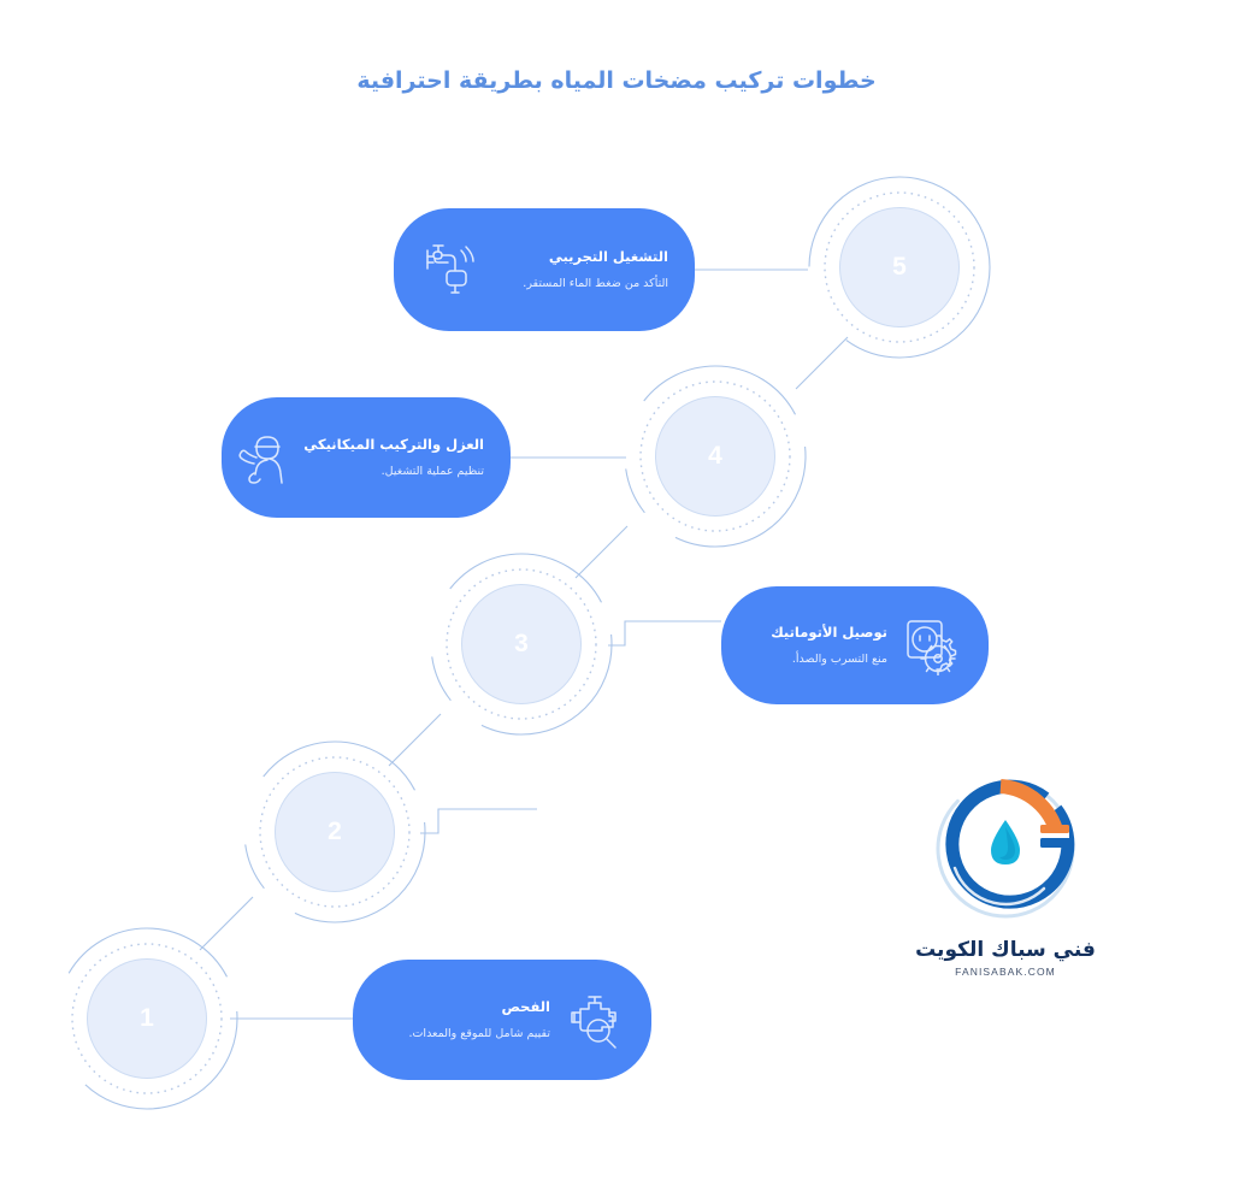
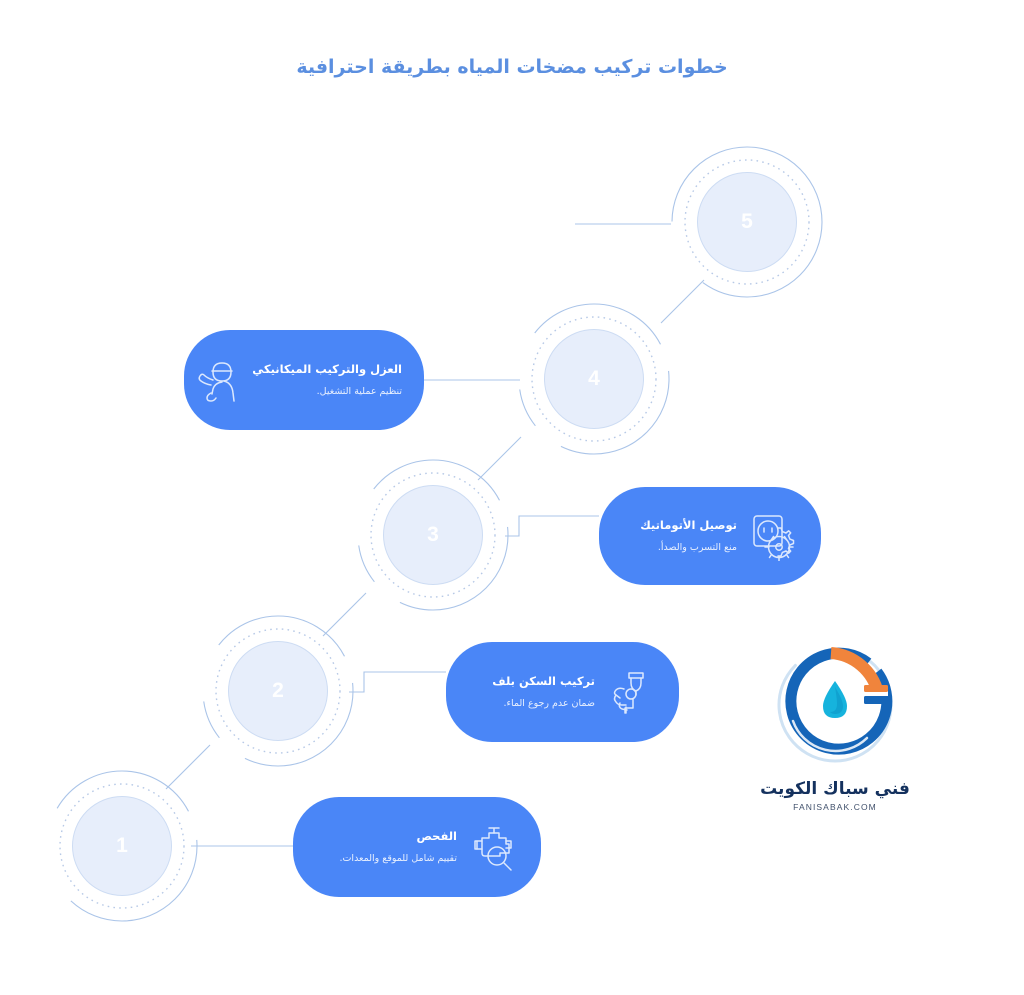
  خطوات تركيب مضخات المياه بطريقة احترافية
  5
- التشغيل التجريبي
- التأكد من ضغط الماء المستقر.
  4
  العزل والتركيب الميكانيكي
  تنظيم عملية التشغيل.
  3
  توصيل الأتوماتيك
  منع التسرب والصدأ.
  2
+ تركيب السكن بلف
+ ضمان عدم رجوع الماء.
  1
  الفحص
  تقييم شامل للموقع والمعدات.
  فني سباك الكويت
  FANISABAK.COM
